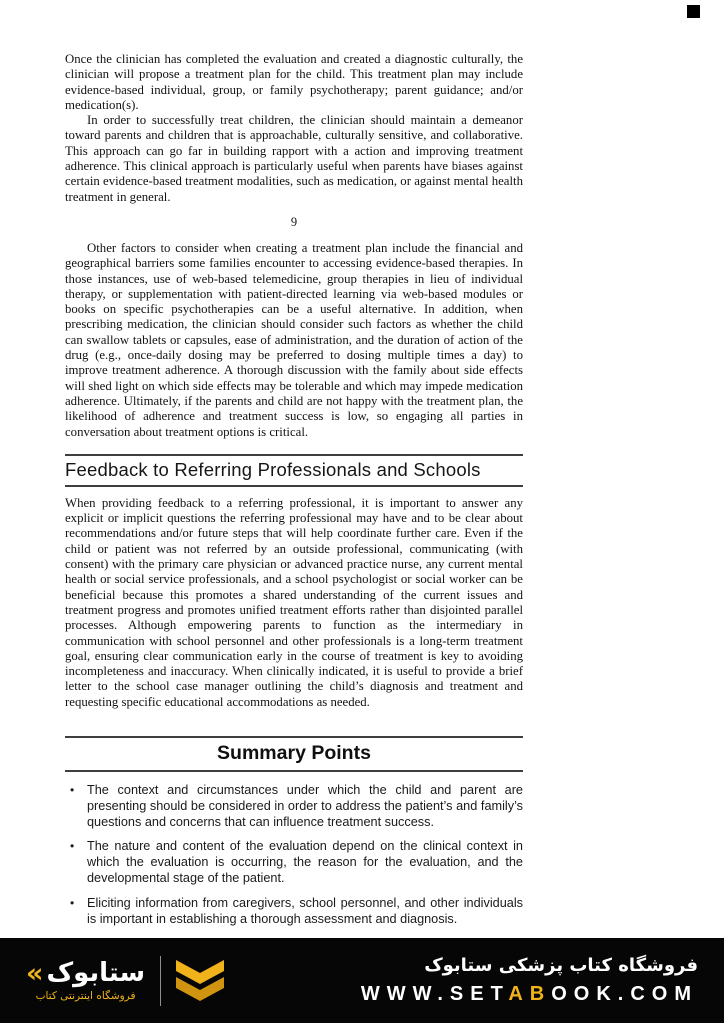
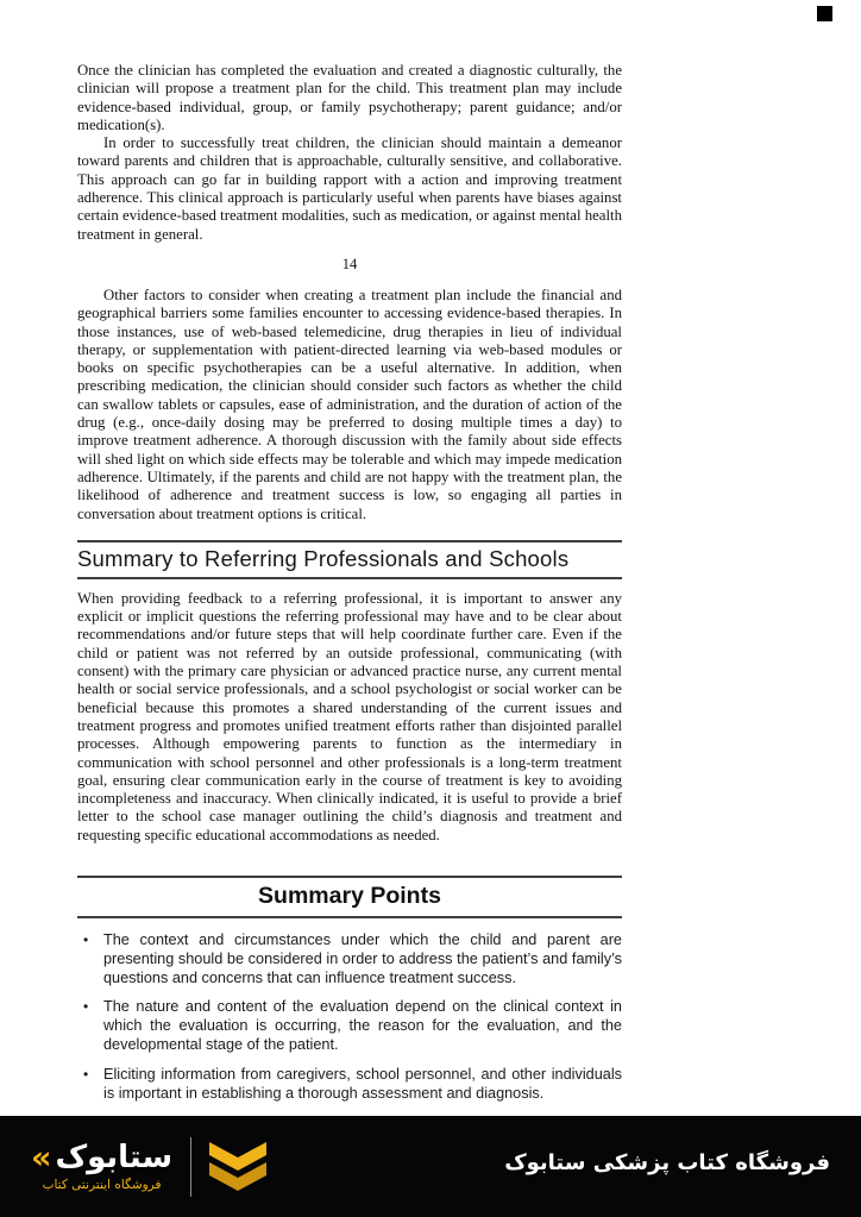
  Once the clinician has completed the evaluation and created a diagnostic culturally, the clinician will propose a treatment plan for the child. This treatment plan may include evidence-based individual, group, or family psychotherapy; parent guidance; and/or medication(s).
  In order to successfully treat children, the clinician should maintain a demeanor toward parents and children that is approachable, culturally sensitive, and collaborative. This approach can go far in building rapport with a action and improving treatment adherence. This clinical approach is particularly useful when parents have biases against certain evidence-based treatment modalities, such as medication, or against mental health treatment in general.
- 9
+ 14
- Other factors to consider when creating a treatment plan include the financial and geographical barriers some families encounter to accessing evidence-based therapies. In those instances, use of web-based telemedicine, group therapies in lieu of individual therapy, or supplementation with patient-directed learning via web-based modules or books on specific psychotherapies can be a useful alternative. In addition, when prescribing medication, the clinician should consider such factors as whether the child can swallow tablets or capsules, ease of administration, and the duration of action of the drug (e.g., once-daily dosing may be preferred to dosing multiple times a day) to improve treatment adherence. A thorough discussion with the family about side effects will shed light on which side effects may be tolerable and which may impede medication adherence. Ultimately, if the parents and child are not happy with the treatment plan, the likelihood of adherence and treatment success is low, so engaging all parties in conversation about treatment options is critical.
+ Other factors to consider when creating a treatment plan include the financial and geographical barriers some families encounter to accessing evidence-based therapies. In those instances, use of web-based telemedicine, drug therapies in lieu of individual therapy, or supplementation with patient-directed learning via web-based modules or books on specific psychotherapies can be a useful alternative. In addition, when prescribing medication, the clinician should consider such factors as whether the child can swallow tablets or capsules, ease of administration, and the duration of action of the drug (e.g., once-daily dosing may be preferred to dosing multiple times a day) to improve treatment adherence. A thorough discussion with the family about side effects will shed light on which side effects may be tolerable and which may impede medication adherence. Ultimately, if the parents and child are not happy with the treatment plan, the likelihood of adherence and treatment success is low, so engaging all parties in conversation about treatment options is critical.
- Feedback to Referring Professionals and Schools
+ Summary to Referring Professionals and Schools
  When providing feedback to a referring professional, it is important to answer any explicit or implicit questions the referring professional may have and to be clear about recommendations and/or future steps that will help coordinate further care. Even if the child or patient was not referred by an outside professional, communicating (with consent) with the primary care physician or advanced practice nurse, any current mental health or social service professionals, and a school psychologist or social worker can be beneficial because this promotes a shared understanding of the current issues and treatment progress and promotes unified treatment efforts rather than disjointed parallel processes. Although empowering parents to function as the intermediary in communication with school personnel and other professionals is a long-term treatment goal, ensuring clear communication early in the course of treatment is key to avoiding incompleteness and inaccuracy. When clinically indicated, it is useful to provide a brief letter to the school case manager outlining the child’s diagnosis and treatment and requesting specific educational accommodations as needed.
  Summary Points
  •
  The context and circumstances under which the child and parent are presenting should be considered in order to address the patient’s and family’s questions and concerns that can influence treatment success.
  •
  The nature and content of the evaluation depend on the clinical context in which the evaluation is occurring, the reason for the evaluation, and the developmental stage of the patient.
  •
  Eliciting information from caregivers, school personnel, and other individuals is important in establishing a thorough assessment and diagnosis.
  «
  ستابوک
  فروشگاه اینترنتی کتاب
  فروشگاه کتاب پزشکی ستابوک
- WWW.SETABOOK.COM
